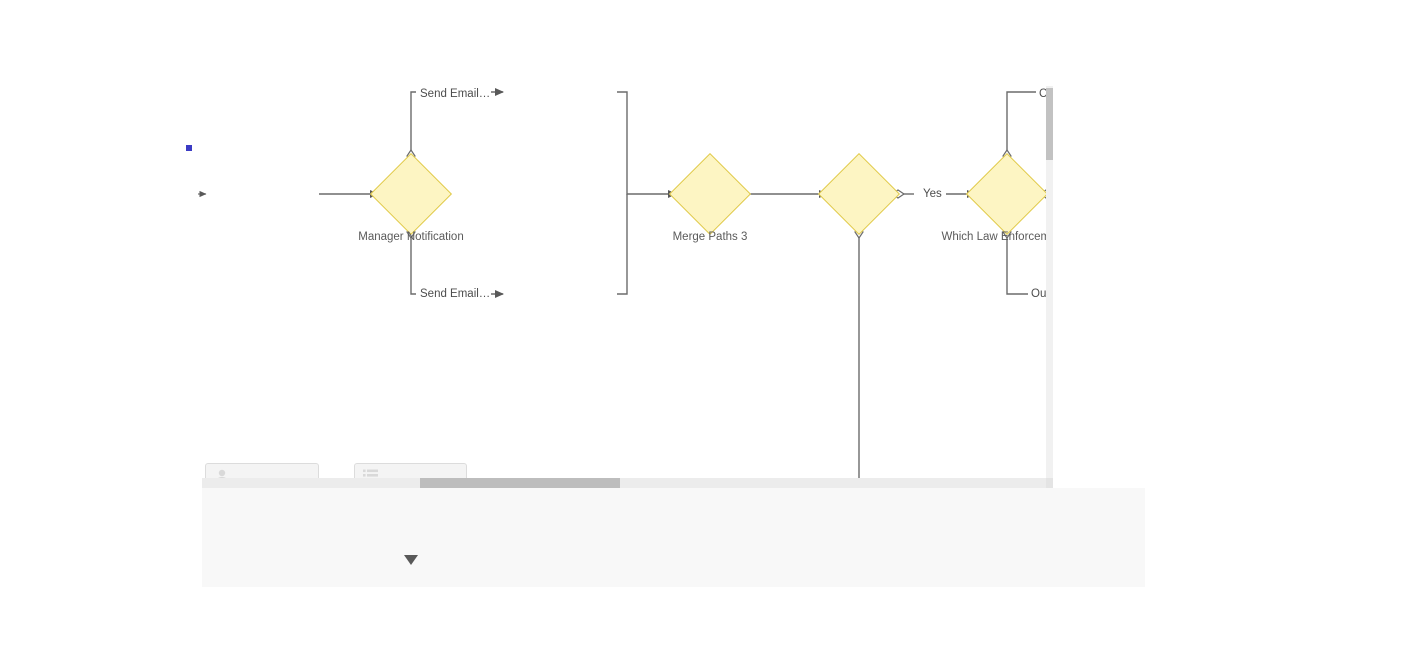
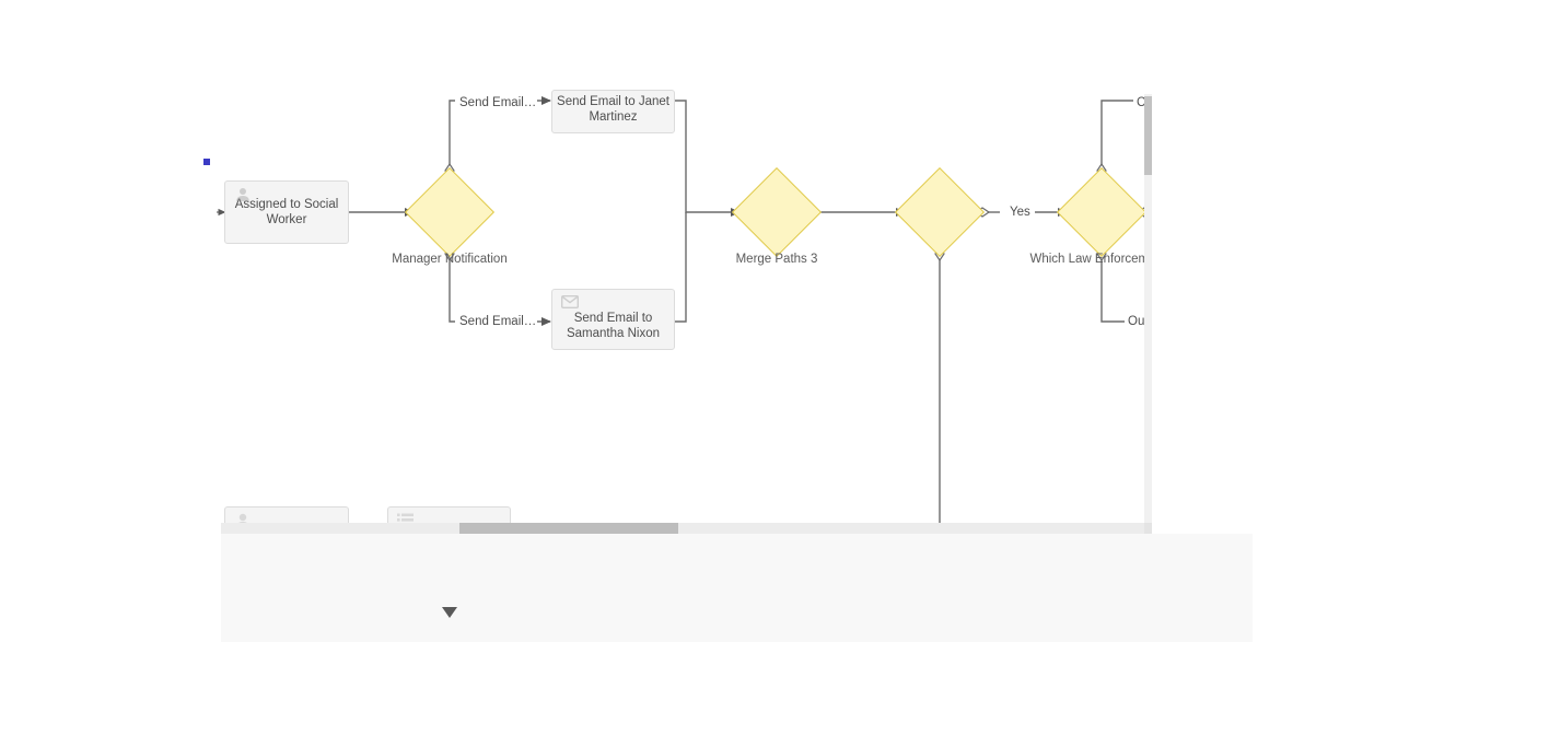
  Manager Notification
  Merge Paths 3
  Which Law Enforce
+ Assigned to Social Worker
+ Send Email to Janet Martinez
+ Send Email to Samantha Nixon
  Send Email…
  Send Email…
  Yes
  C
  Ou
